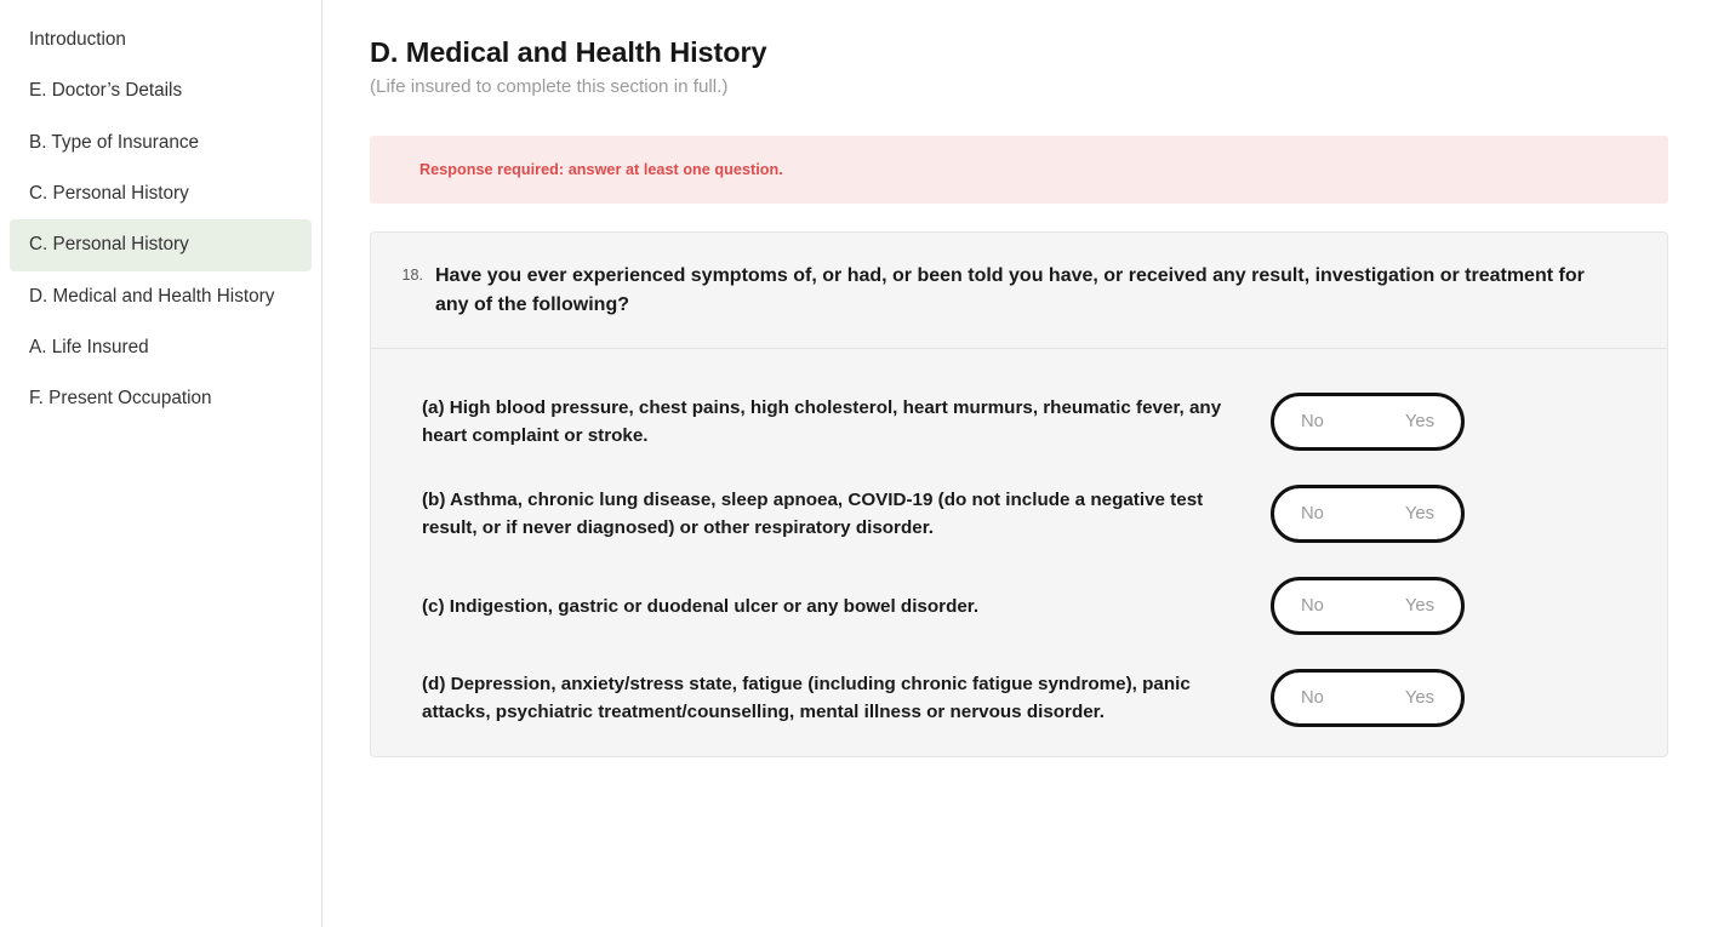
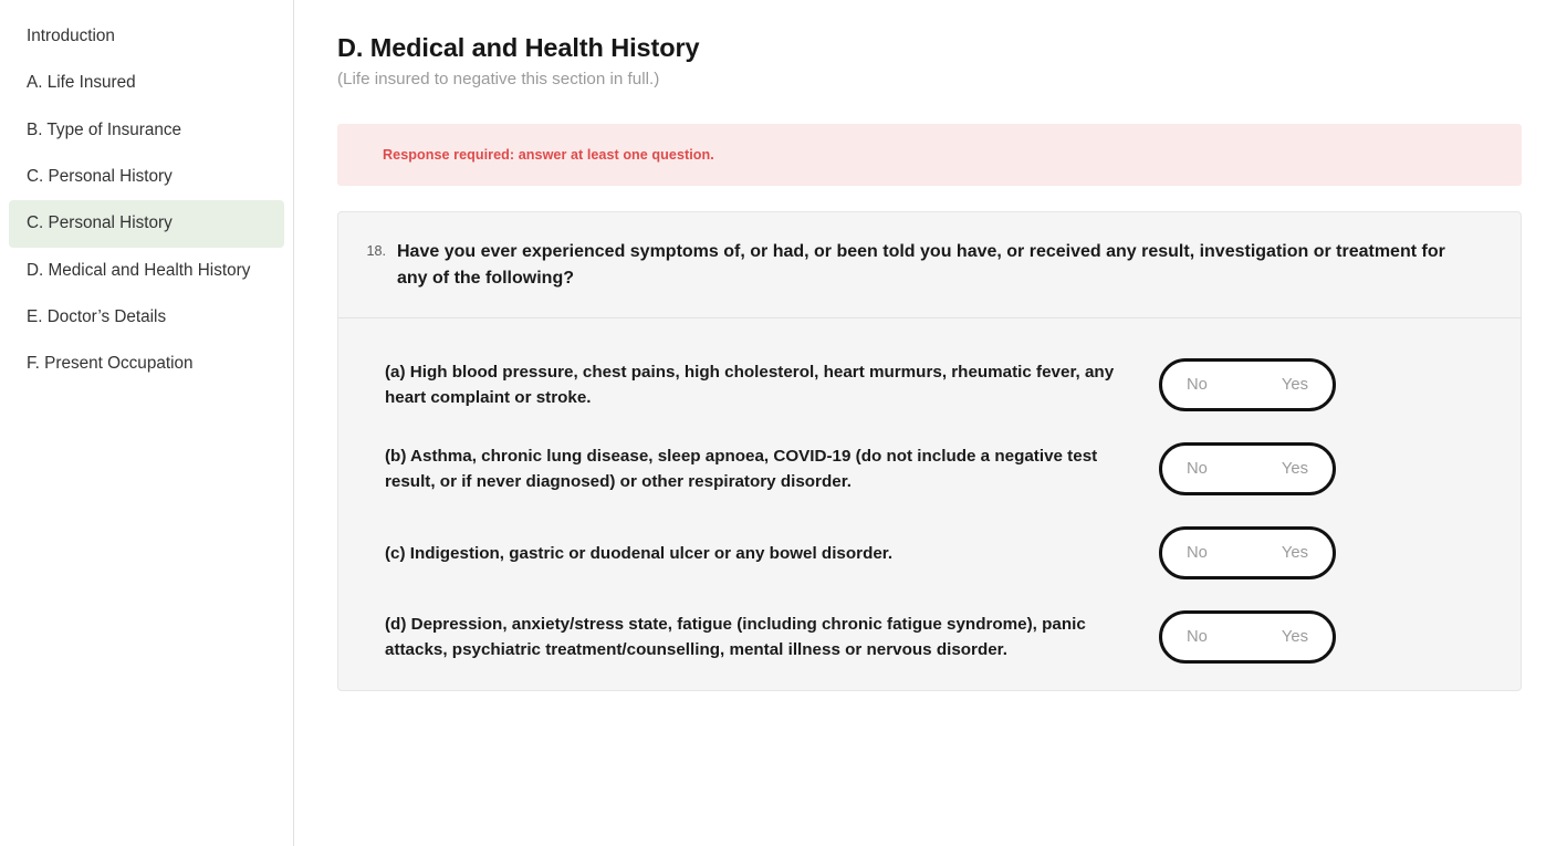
  Introduction
- E. Doctor’s Details
+ A. Life Insured
  B. Type of Insurance
  C. Personal History
  C. Personal History
  D. Medical and Health History
- A. Life Insured
+ E. Doctor’s Details
  F. Present Occupation
  D. Medical and Health History
- (Life insured to complete this section in full.)
+ (Life insured to negative this section in full.)
  Response required: answer at least one question.
  18.
  Have you ever experienced symptoms of, or had, or been told you have, or received any result, investigation or treatment for any of the following?
  (a) High blood pressure, chest pains, high cholesterol, heart murmurs, rheumatic fever, any heart complaint or stroke.
  No
  Yes
  (b) Asthma, chronic lung disease, sleep apnoea, COVID-19 (do not include a negative test result, or if never diagnosed) or other respiratory disorder.
  No
  Yes
  (c) Indigestion, gastric or duodenal ulcer or any bowel disorder.
  No
  Yes
  (d) Depression, anxiety/stress state, fatigue (including chronic fatigue syndrome), panic attacks, psychiatric treatment/counselling, mental illness or nervous disorder.
  No
  Yes
